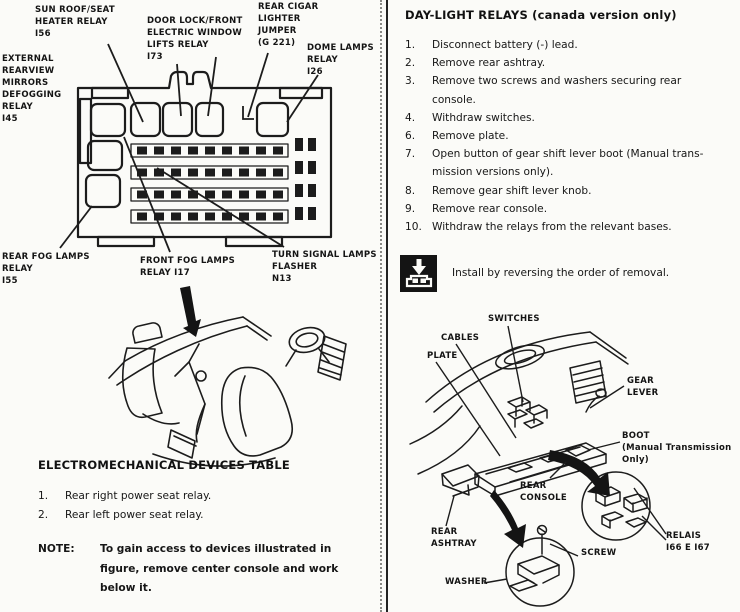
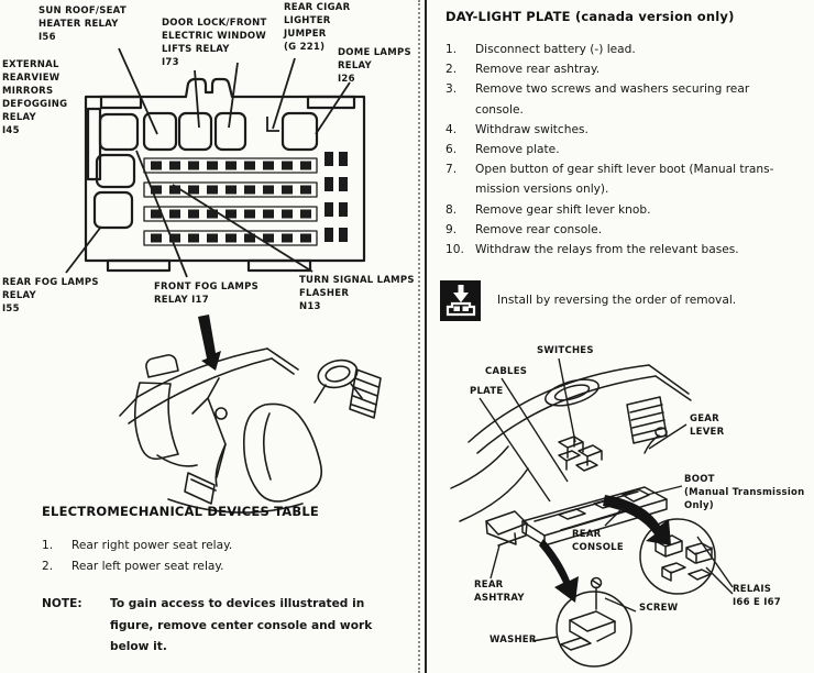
  SUN ROOF/SEAT
  HEATER RELAY
  I56
  DOOR LOCK/FRONT
  ELECTRIC WINDOW
  LIFTS RELAY
  I73
  REAR CIGAR
  LIGHTER
  JUMPER
  (G 221)
  DOME LAMPS
  RELAY
  I26
  EXTERNAL
  REARVIEW
  MIRRORS
  DEFOGGING
  RELAY
  I45
  REAR FOG LAMPS
  RELAY
  I55
  FRONT FOG LAMPS
  RELAY I17
  TURN SIGNAL LAMPS
  FLASHER
  N13
  ELECTROMECHANICAL DEVICES TABLE
  1.
  Rear right power seat relay.
  2.
  Rear left power seat relay.
  NOTE:
  To gain access to devices illustrated in
  figure, remove center console and work
  below it.
- DAY-LIGHT RELAYS (canada version only)
+ DAY-LIGHT PLATE (canada version only)
  1.
  Disconnect battery (-) lead.
  2.
  Remove rear ashtray.
  3.
  Remove two screws and washers securing rear
  console.
  4.
  Withdraw switches.
  6.
  Remove plate.
  7.
  Open button of gear shift lever boot (Manual trans-
  mission versions only).
  8.
  Remove gear shift lever knob.
  9.
  Remove rear console.
  10.
  Withdraw the relays from the relevant bases.
  Install by reversing the order of removal.
  SWITCHES
  CABLES
  PLATE
  GEAR
  LEVER
  BOOT
  (Manual Transmission
  Only)
  REAR
  CONSOLE
  REAR
  ASHTRAY
  SCREW
  WASHER
  RELAIS
  I66 E I67
